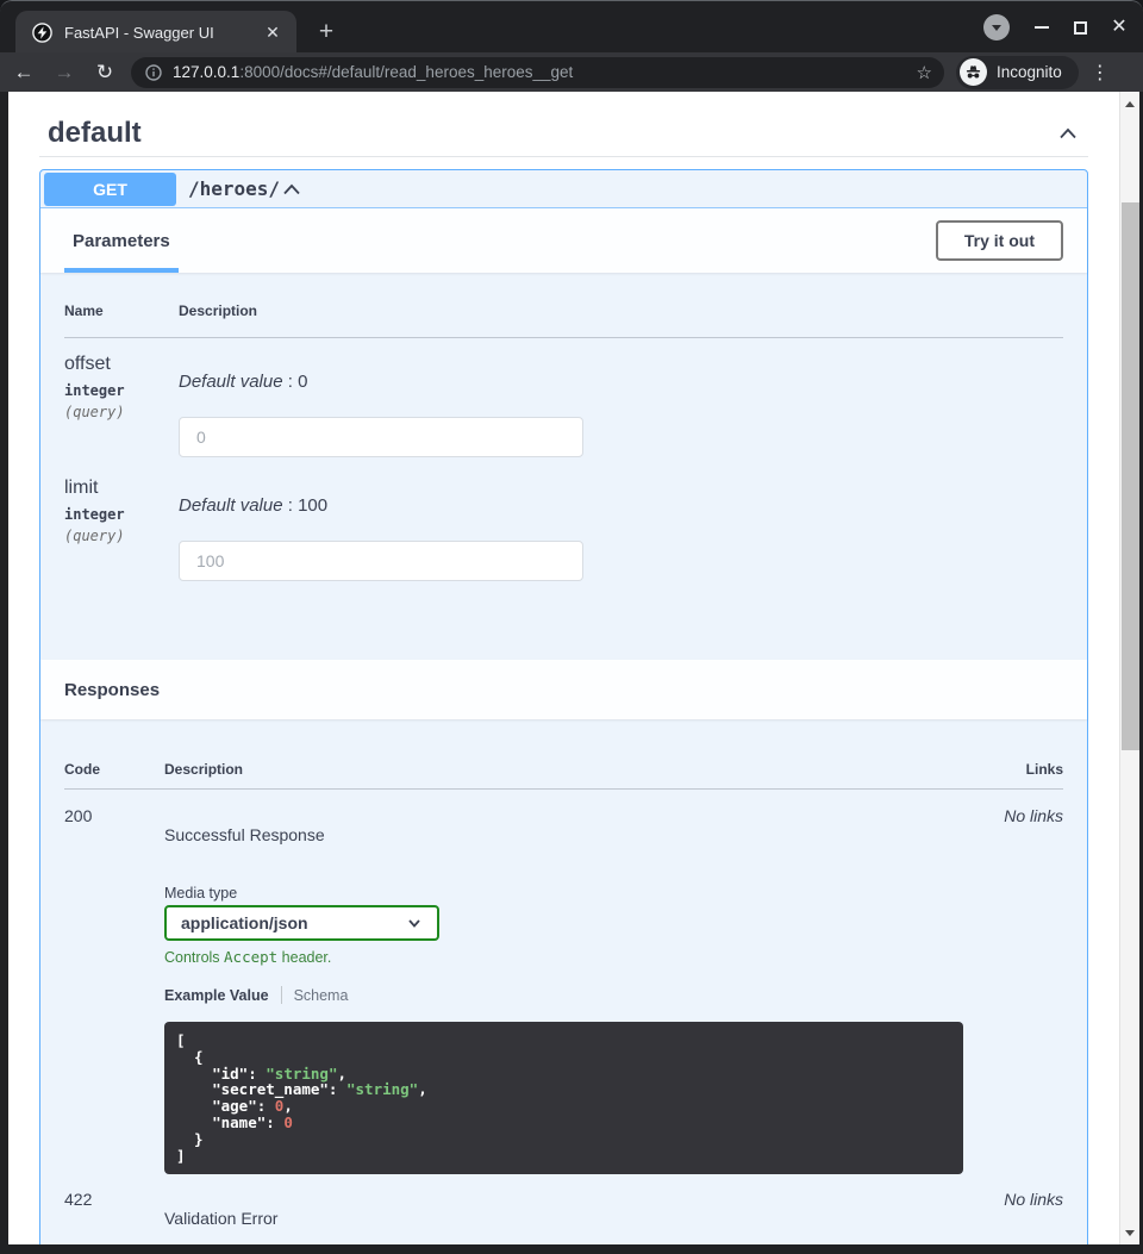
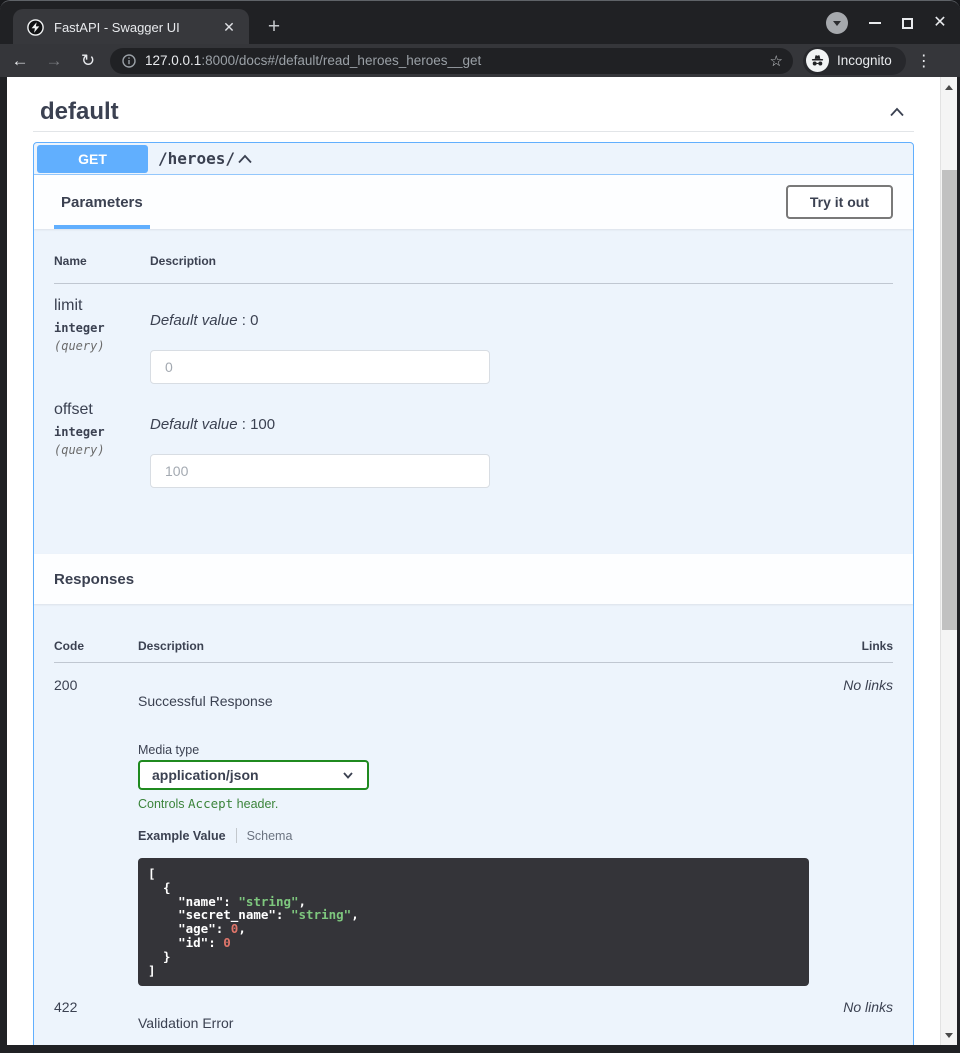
  FastAPI - Swagger UI
  ✕
  +
  ✕
  ←
  →
  ↻
  127.0.0.1:8000/docs#/default/read_heroes_heroes__get
  ☆
  Incognito
  ⋮
  default
  GET
  /heroes/
  Parameters
  Try it out
  Name
  Description
- offset
+ limit
  integer
  (query)
  Default value : 0
  0
- limit
+ offset
  integer
  (query)
  Default value : 100
  100
  Responses
  Code
  Description
  Links
  200
  Successful Response
  Media type
  application/json
  Controls Accept header.
  Example Value
  Schema
  [
  {
- "id": "string",
+ "name": "string",
  "secret_name": "string",
  "age": 0,
- "name": 0
+ "id": 0
  }
  ]
  No links
  422
  Validation Error
  No links
